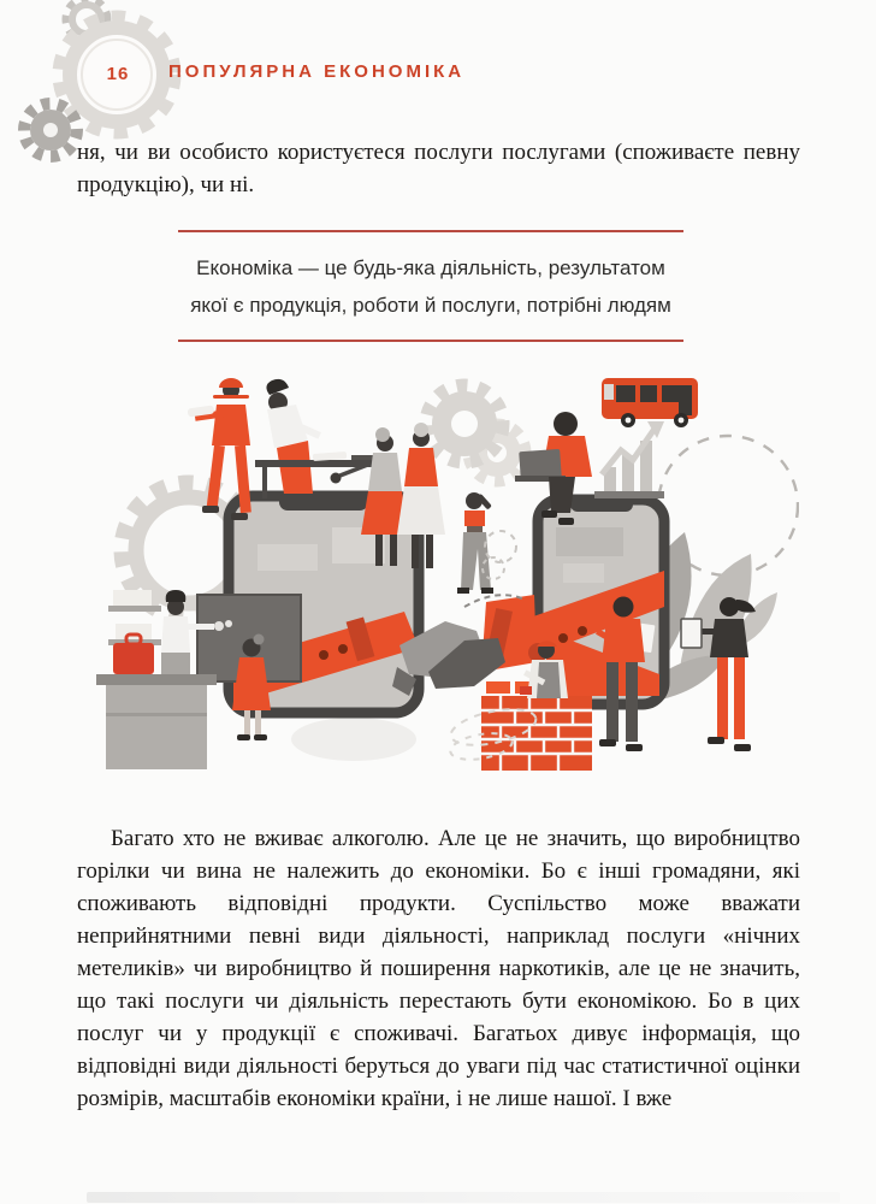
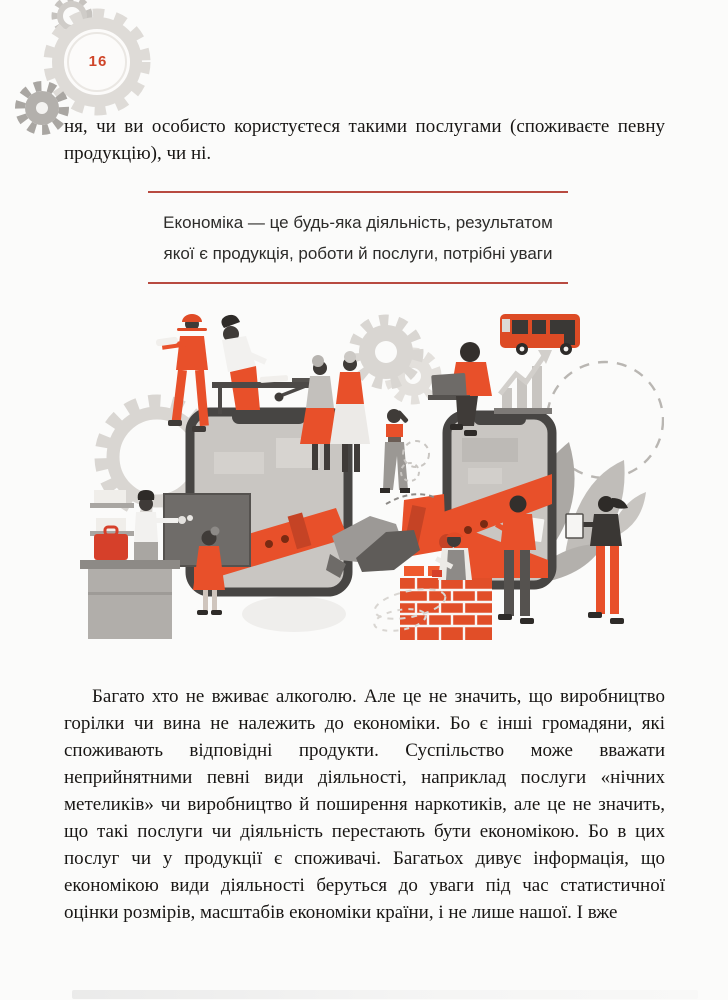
  16
- ПОПУЛЯРНА ЕКОНОМІКА
- ня, чи ви особисто користуєтеся послуги послугами (споживаєте певну продукцію), чи ні.
+ ня, чи ви особисто користуєтеся такими послугами (споживаєте певну продукцію), чи ні.
- Економіка — це будь-яка діяльність, результатом якої є продукція, роботи й послуги, потрібні людям
+ Економіка — це будь-яка діяльність, результатом якої є продукція, роботи й послуги, потрібні уваги
- Багато хто не вживає алкоголю. Але це не значить, що виробництво горілки чи вина не належить до економіки. Бо є інші громадяни, які споживають відповідні продукти. Суспільство може вважати неприйнятними певні види діяльності, наприклад послуги «нічних метеликів» чи виробництво й поширення наркотиків, але це не значить, що такі послуги чи діяльність перестають бути економікою. Бо в цих послуг чи у продукції є споживачі. Багатьох дивує інформація, що відповідні види діяльності беруться до уваги під час статистичної оцінки розмірів, масштабів економіки країни, і не лише нашої. І вже
+ Багато хто не вживає алкоголю. Але це не значить, що виробництво горілки чи вина не належить до економіки. Бо є інші громадяни, які споживають відповідні продукти. Суспільство може вважати неприйнятними певні види діяльності, наприклад послуги «нічних метеликів» чи виробництво й поширення наркотиків, але це не значить, що такі послуги чи діяльність перестають бути економікою. Бо в цих послуг чи у продукції є споживачі. Багатьох дивує інформація, що економікою види діяльності беруться до уваги під час статистичної оцінки розмірів, масштабів економіки країни, і не лише нашої. І вже
